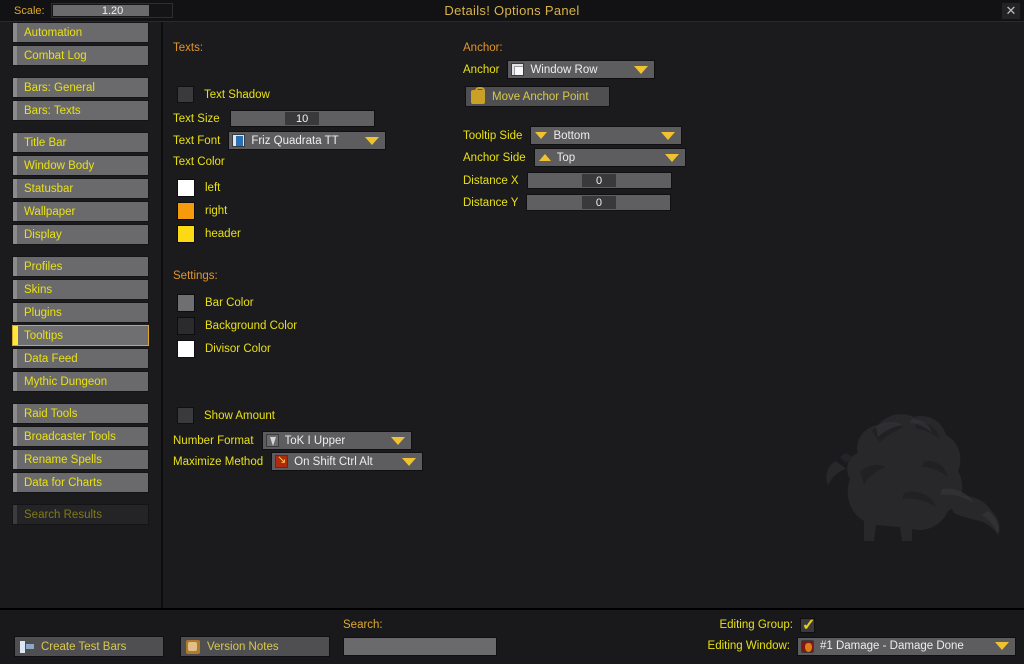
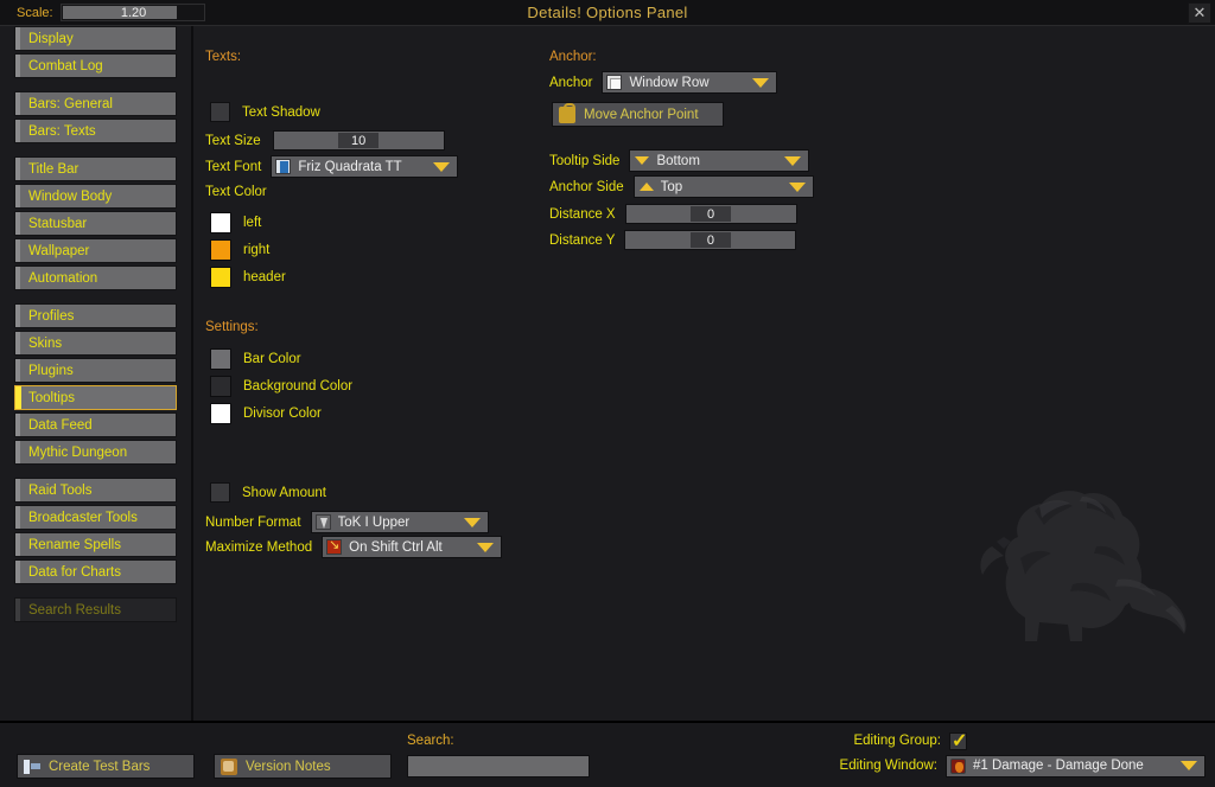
  Scale:
  1.20
  Details! Options Panel
  ✕
- Automation
+ Display
  Combat Log
  Bars: General
  Bars: Texts
  Title Bar
  Window Body
  Statusbar
  Wallpaper
- Display
+ Automation
  Profiles
  Skins
  Plugins
  Tooltips
  Data Feed
  Mythic Dungeon
  Raid Tools
  Broadcaster Tools
  Rename Spells
  Data for Charts
  Search Results
  Texts:
  Text Shadow
  Text Size
  10
  Text Font
  Friz Quadrata TT
  Text Color
  left
  right
  header
  Settings:
  Bar Color
  Background Color
  Divisor Color
  Show Amount
  Number Format
  ToK I Upper
  Maximize Method
  On Shift Ctrl Alt
  Anchor:
  Anchor
  Window Row
  Move Anchor Point
  Tooltip Side
  Bottom
  Anchor Side
  Top
  Distance X
  0
  Distance Y
  0
  Create Test Bars
  Version Notes
  Search:
  Editing Group:
  Editing Window:
  #1 Damage - Damage Done
